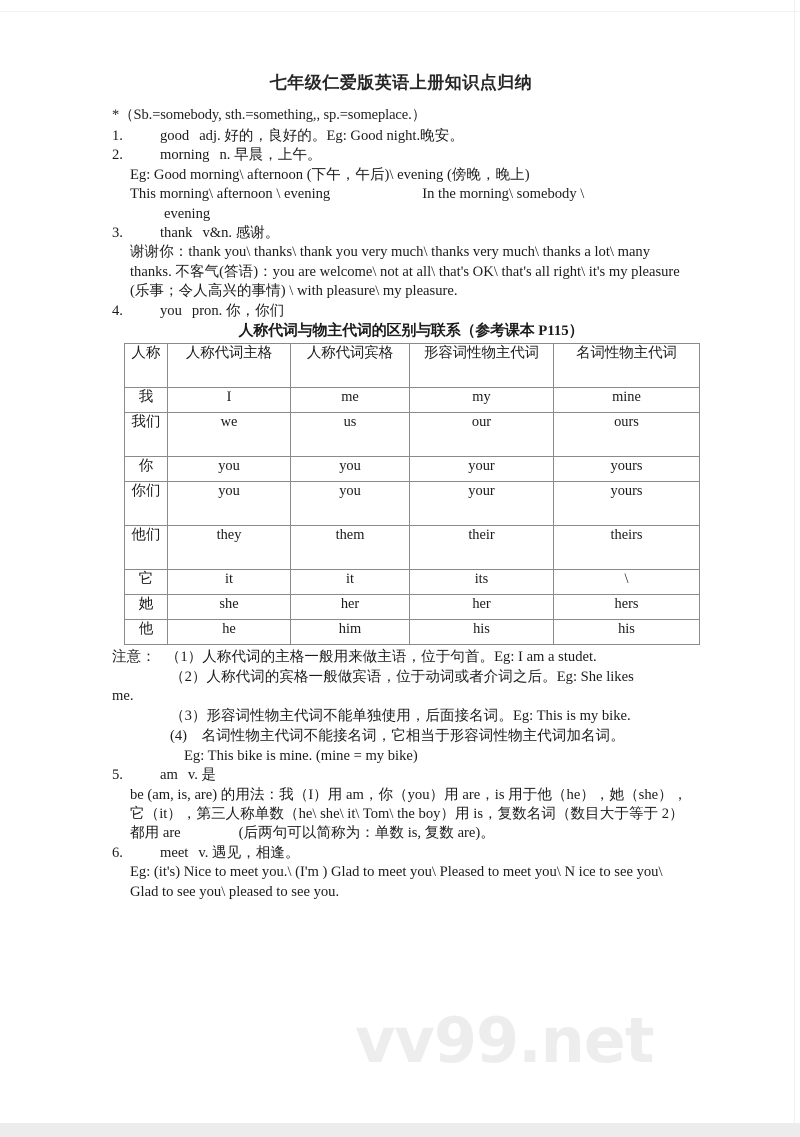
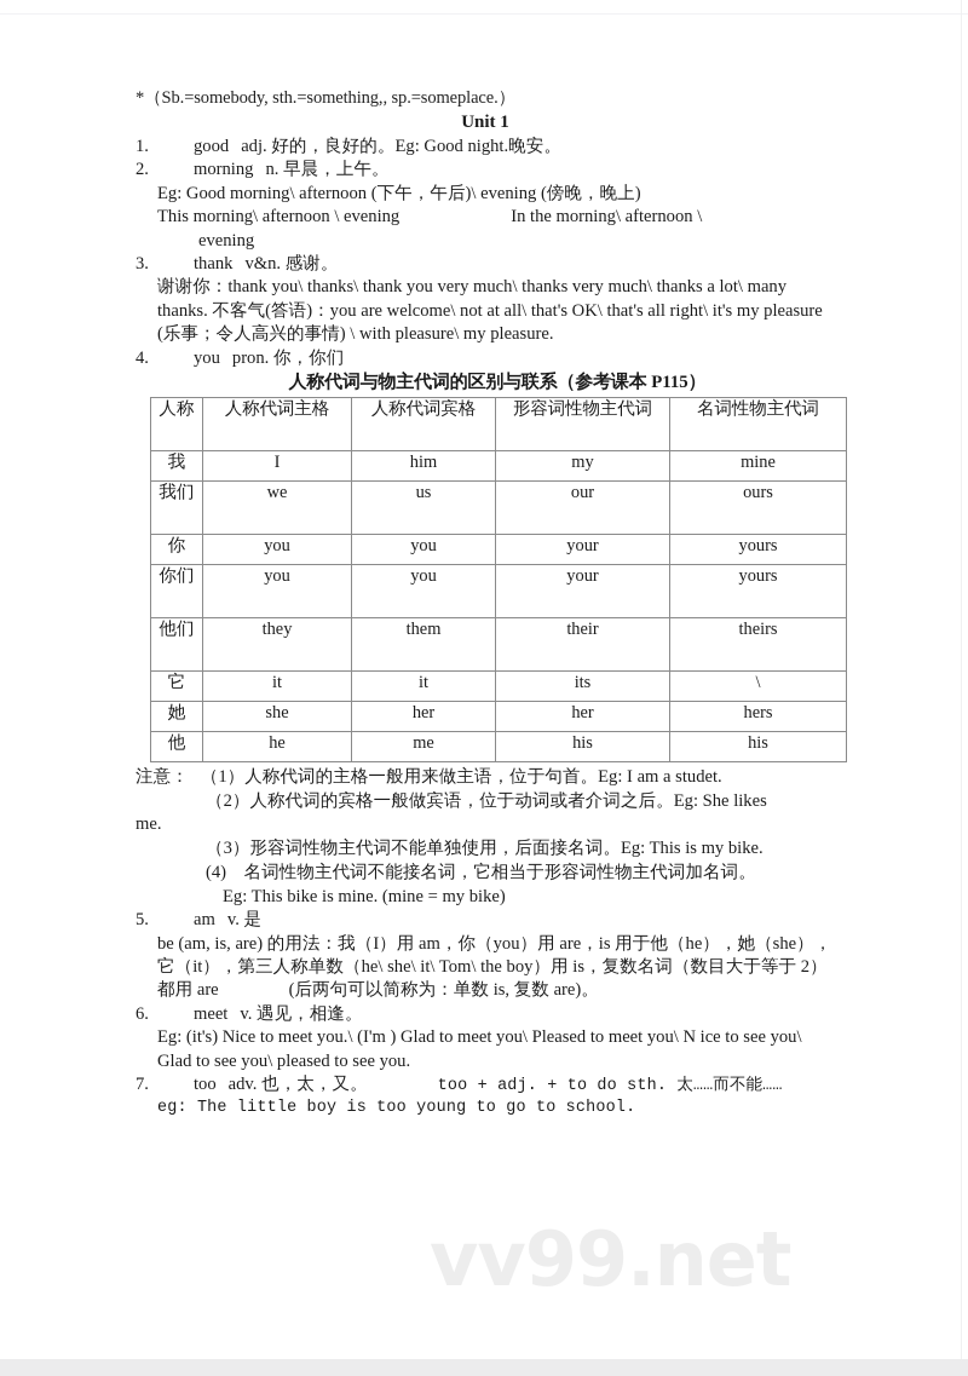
- 七年级仁爱版英语上册知识点归纳
  *（Sb.=somebody, sth.=something,, sp.=someplace.）
+ Unit 1
  1.
  good adj. 好的，良好的。Eg: Good night.晚安。
  2.
  morning n. 早晨，上午。
  Eg: Good morning\ afternoon (下午，午后)\ evening (傍晚，晚上)
- This morning\ afternoon \ evening In the morning\ somebody \
+ This morning\ afternoon \ evening In the morning\ afternoon \
  evening
  3.
  thank v&n. 感谢。
  谢谢你：thank you\ thanks\ thank you very much\ thanks very much\ thanks a lot\ many thanks. 不客气(答语)：you are welcome\ not at all\ that's OK\ that's all right\ it's my pleasure (乐事；令人高兴的事情) \ with pleasure\ my pleasure.
  4.
  you pron. 你，你们
  人称代词与物主代词的区别与联系（参考课本 P115）
  人称	人称代词主格	人称代词宾格	形容词性物主代词	名词性物主代词
- 我	I	me	my	mine
+ 我	I	him	my	mine
  我们	we	us	our	ours
  你	you	you	your	yours
  你们	you	you	your	yours
  他们	they	them	their	theirs
  它	it	it	its	\
  她	she	her	her	hers
- 他	he	him	his	his
+ 他	he	me	his	his
  注意： （1）人称代词的主格一般用来做主语，位于句首。Eg: I am a studet.
  （2）人称代词的宾格一般做宾语，位于动词或者介词之后。Eg: She likes
  me.
  （3）形容词性物主代词不能单独使用，后面接名词。Eg: This is my bike.
  (4) 名词性物主代词不能接名词，它相当于形容词性物主代词加名词。
  Eg: This bike is mine. (mine = my bike)
  5.
  am v. 是
  be (am, is, are) 的用法：我（I）用 am，你（you）用 are，is 用于他（he），她（she），它（it），第三人称单数（he\ she\ it\ Tom\ the boy）用 is，复数名词（数目大于等于 2）都用 are (后两句可以简称为：单数 is, 复数 are)。
  6.
  meet v. 遇见，相逢。
  Eg: (it's) Nice to meet you.\ (I'm ) Glad to meet you\ Pleased to meet you\ N ice to see you\ Glad to see you\ pleased to see you.
+ 7.
+ too adv. 也，太，又。 too + adj. + to do sth. 太……而不能……
+ eg: The little boy is too young to go to school.
